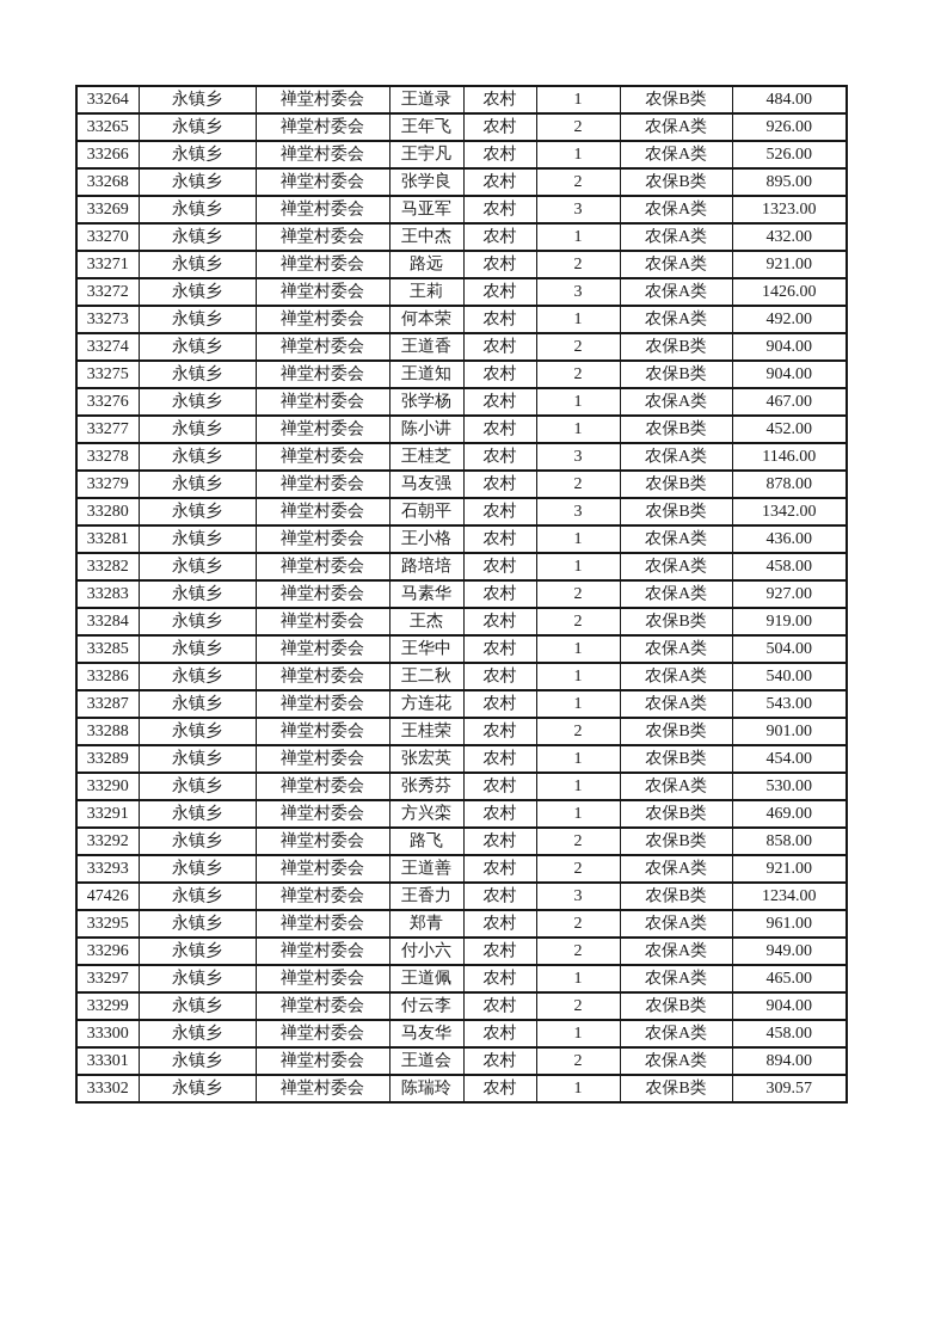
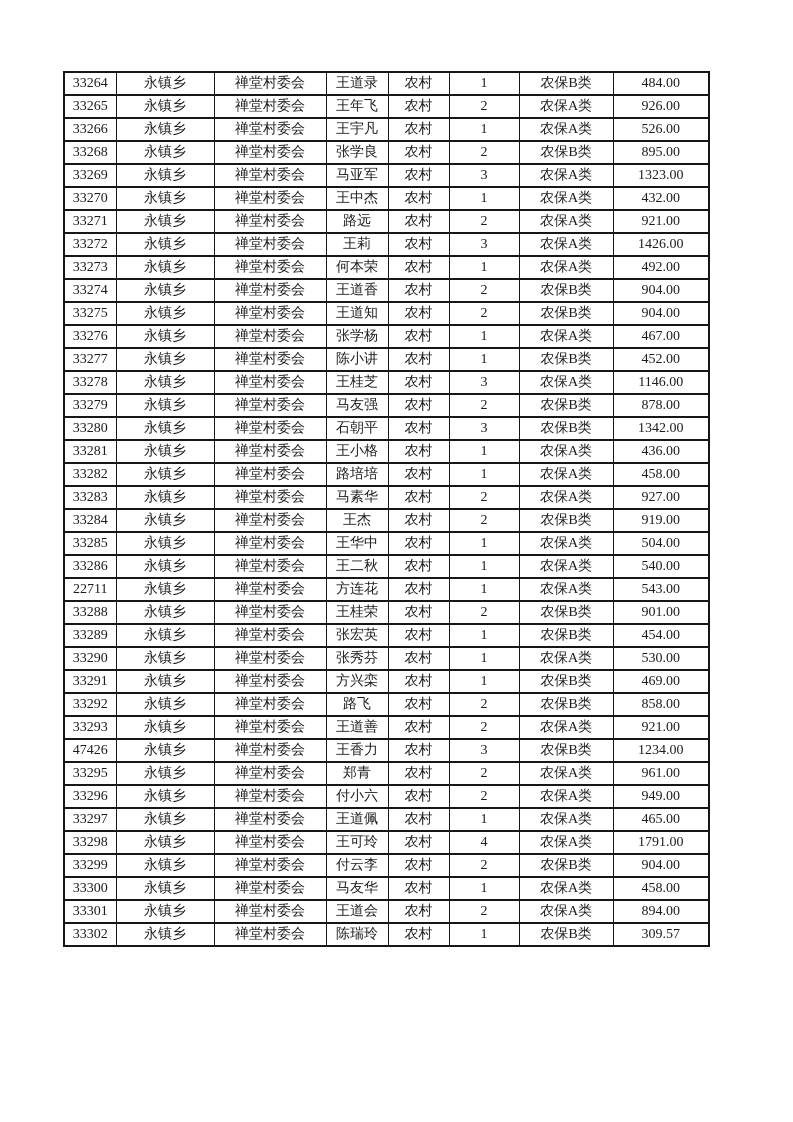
  33264	永镇乡	禅堂村委会	王道录	农村	1	农保B类	484.00
  33265	永镇乡	禅堂村委会	王年飞	农村	2	农保A类	926.00
  33266	永镇乡	禅堂村委会	王宇凡	农村	1	农保A类	526.00
  33268	永镇乡	禅堂村委会	张学良	农村	2	农保B类	895.00
  33269	永镇乡	禅堂村委会	马亚军	农村	3	农保A类	1323.00
  33270	永镇乡	禅堂村委会	王中杰	农村	1	农保A类	432.00
  33271	永镇乡	禅堂村委会	路远	农村	2	农保A类	921.00
  33272	永镇乡	禅堂村委会	王莉	农村	3	农保A类	1426.00
  33273	永镇乡	禅堂村委会	何本荣	农村	1	农保A类	492.00
  33274	永镇乡	禅堂村委会	王道香	农村	2	农保B类	904.00
  33275	永镇乡	禅堂村委会	王道知	农村	2	农保B类	904.00
  33276	永镇乡	禅堂村委会	张学杨	农村	1	农保A类	467.00
  33277	永镇乡	禅堂村委会	陈小讲	农村	1	农保B类	452.00
  33278	永镇乡	禅堂村委会	王桂芝	农村	3	农保A类	1146.00
  33279	永镇乡	禅堂村委会	马友强	农村	2	农保B类	878.00
  33280	永镇乡	禅堂村委会	石朝平	农村	3	农保B类	1342.00
  33281	永镇乡	禅堂村委会	王小格	农村	1	农保A类	436.00
  33282	永镇乡	禅堂村委会	路培培	农村	1	农保A类	458.00
  33283	永镇乡	禅堂村委会	马素华	农村	2	农保A类	927.00
  33284	永镇乡	禅堂村委会	王杰	农村	2	农保B类	919.00
  33285	永镇乡	禅堂村委会	王华中	农村	1	农保A类	504.00
  33286	永镇乡	禅堂村委会	王二秋	农村	1	农保A类	540.00
- 33287	永镇乡	禅堂村委会	方连花	农村	1	农保A类	543.00
+ 22711	永镇乡	禅堂村委会	方连花	农村	1	农保A类	543.00
  33288	永镇乡	禅堂村委会	王桂荣	农村	2	农保B类	901.00
  33289	永镇乡	禅堂村委会	张宏英	农村	1	农保B类	454.00
  33290	永镇乡	禅堂村委会	张秀芬	农村	1	农保A类	530.00
  33291	永镇乡	禅堂村委会	方兴栾	农村	1	农保B类	469.00
  33292	永镇乡	禅堂村委会	路飞	农村	2	农保B类	858.00
  33293	永镇乡	禅堂村委会	王道善	农村	2	农保A类	921.00
  47426	永镇乡	禅堂村委会	王香力	农村	3	农保B类	1234.00
  33295	永镇乡	禅堂村委会	郑青	农村	2	农保A类	961.00
  33296	永镇乡	禅堂村委会	付小六	农村	2	农保A类	949.00
  33297	永镇乡	禅堂村委会	王道佩	农村	1	农保A类	465.00
+ 33298	永镇乡	禅堂村委会	王可玲	农村	4	农保A类	1791.00
  33299	永镇乡	禅堂村委会	付云李	农村	2	农保B类	904.00
  33300	永镇乡	禅堂村委会	马友华	农村	1	农保A类	458.00
  33301	永镇乡	禅堂村委会	王道会	农村	2	农保A类	894.00
  33302	永镇乡	禅堂村委会	陈瑞玲	农村	1	农保B类	309.57
